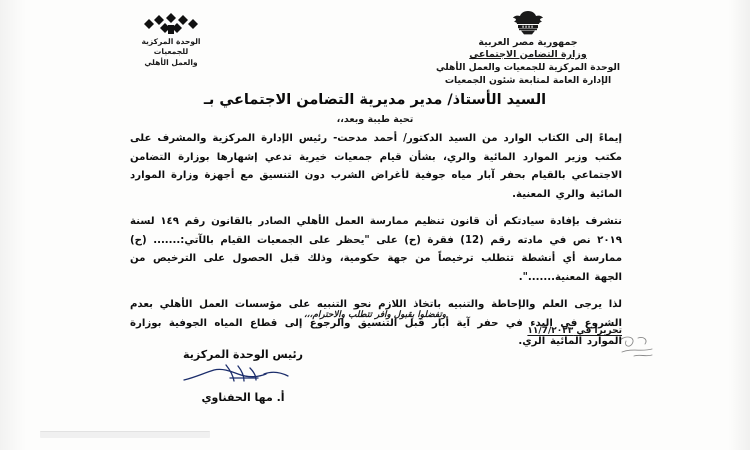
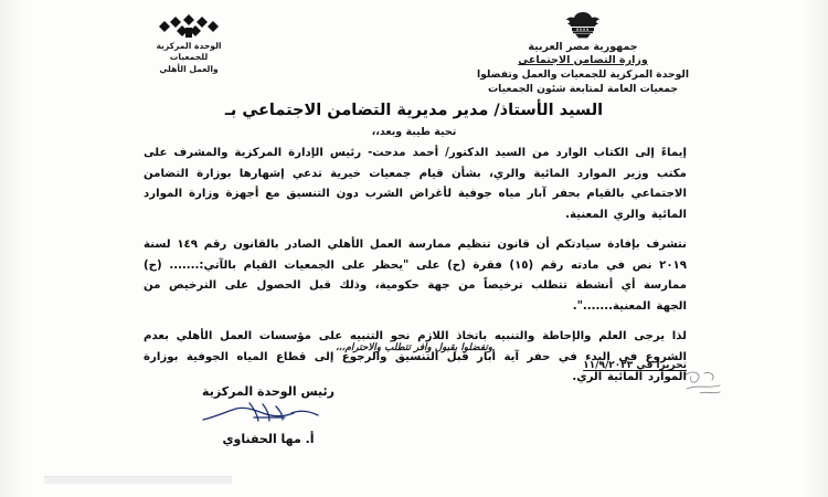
  الوحدة المركزية
  للجمعيات
  والعمل الأهلي
  جمهورية مصر العربية
  وزارة التضامن الاجتماعي
- الوحدة المركزية للجمعيات والعمل الأهلي
+ الوحدة المركزية للجمعيات والعمل وتفضلوا
- الإدارة العامة لمتابعة شئون الجمعيات
+ جمعيات العامة لمتابعة شئون الجمعيات
  السيد الأستاذ/ مدير مديرية التضامن الاجتماعي بـ
  تحية طيبة وبعد،،
  إيماءً إلى الكتاب الوارد من السيد الدكتور/ أحمد مدحت- رئيس الإدارة المركزية والمشرف على مكتب وزير الموارد المائية والري، بشأن قيام جمعيات خيرية تدعي إشهارها بوزارة التضامن الاجتماعي بالقيام بحفر آبار مياه جوفية لأغراض الشرب دون التنسيق مع أجهزة وزارة الموارد المائية والري المعنية.
- نتشرف بإفادة سيادتكم أن قانون تنظيم ممارسة العمل الأهلي الصادر بالقانون رقم ١٤٩ لسنة ٢٠١٩ نص في مادته رقم (12) فقرة (ح) على "يحظر على الجمعيات القيام بالآتي:....... (ح) ممارسة أي أنشطة تتطلب ترخيصاً من جهة حكومية، وذلك قبل الحصول على الترخيص من الجهة المعنية.......".
+ نتشرف بإفادة سيادتكم أن قانون تنظيم ممارسة العمل الأهلي الصادر بالقانون رقم ١٤٩ لسنة ٢٠١٩ نص في مادته رقم (١٥) فقرة (ح) على "يحظر على الجمعيات القيام بالآتي:....... (ح) ممارسة أي أنشطة تتطلب ترخيصاً من جهة حكومية، وذلك قبل الحصول على الترخيص من الجهة المعنية.......".
  لذا يرجى العلم والإحاطة والتنبيه باتخاذ اللازم نحو التنبيه على مؤسسات العمل الأهلي بعدم الشروع في البدء في حفر آية أبار قبل التنسيق والرجوع إلى قطاع المياه الجوفية بوزارة الموارد المائية الري.
  وتفضلوا بقبول وافر تتطلب والاحترام،،،
- تحريراً في ١١/7/٢٠٢٣
+ تحريراً في ١١/٩/٢٠٢٣
  رئيس الوحدة المركزية
  أ. مها الحفناوي
